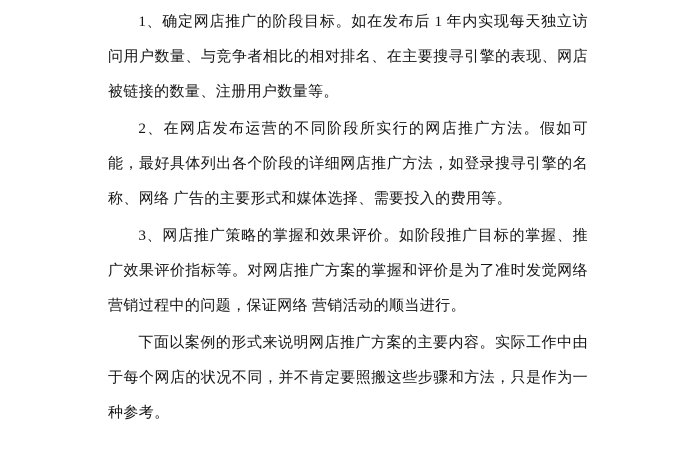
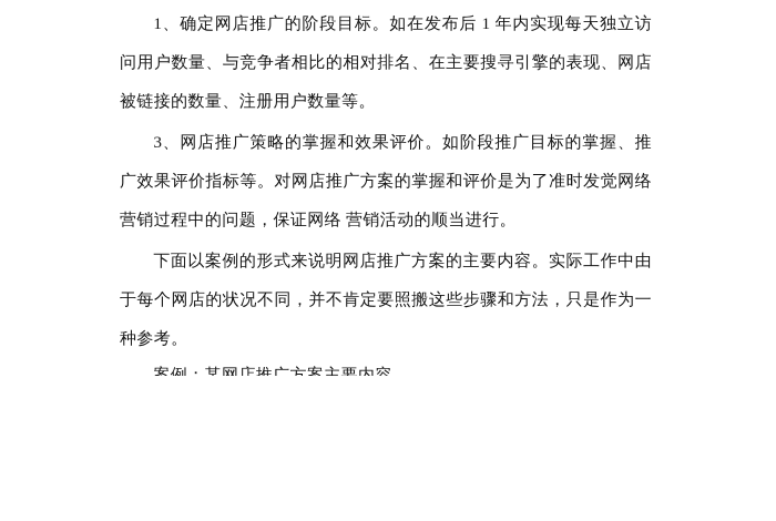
  1、确定网店推广的阶段目标。如在发布后 1 年内实现每天独立访问用户数量、与竞争者相比的相对排名、在主要搜寻引擎的表现、网店被链接的数量、注册用户数量等。
- 2、在网店发布运营的不同阶段所实行的网店推广方法。假如可能，最好具体列出各个阶段的详细网店推广方法，如登录搜寻引擎的名称、网络 广告的主要形式和媒体选择、需要投入的费用等。
  3、网店推广策略的掌握和效果评价。如阶段推广目标的掌握、推广效果评价指标等。对网店推广方案的掌握和评价是为了准时发觉网络 营销过程中的问题，保证网络 营销活动的顺当进行。
  下面以案例的形式来说明网店推广方案的主要内容。实际工作中由于每个网店的状况不同，并不肯定要照搬这些步骤和方法，只是作为一种参考。
+ 案例：某网店推广方案主要内容
